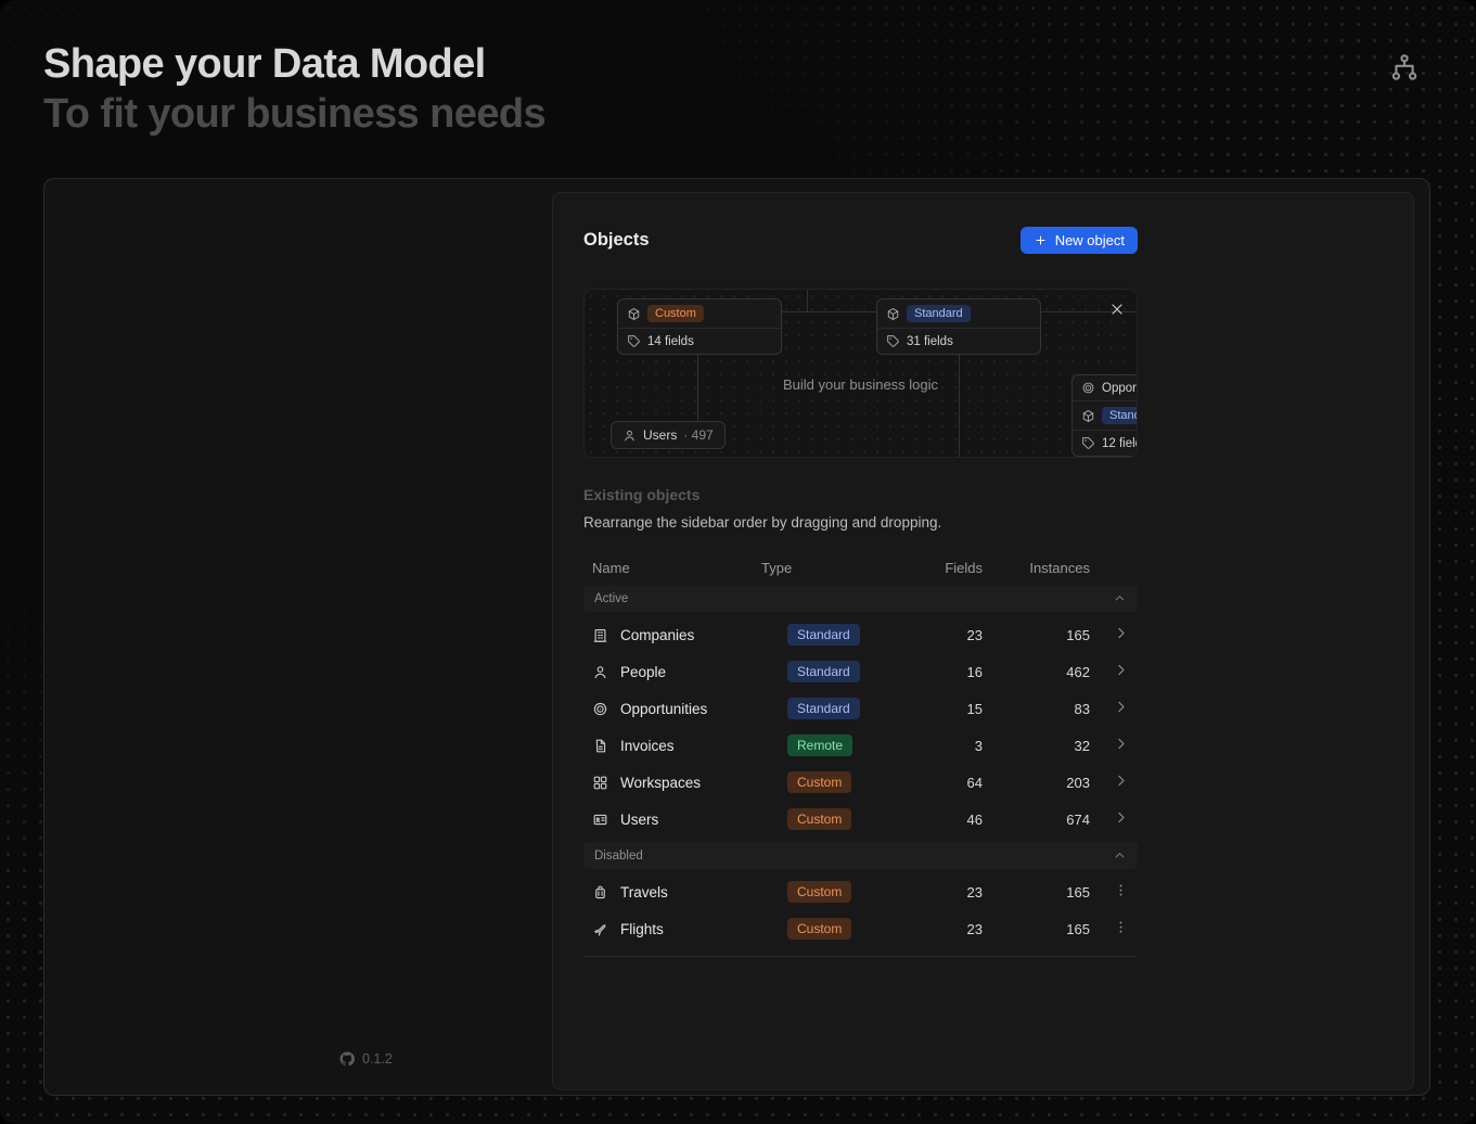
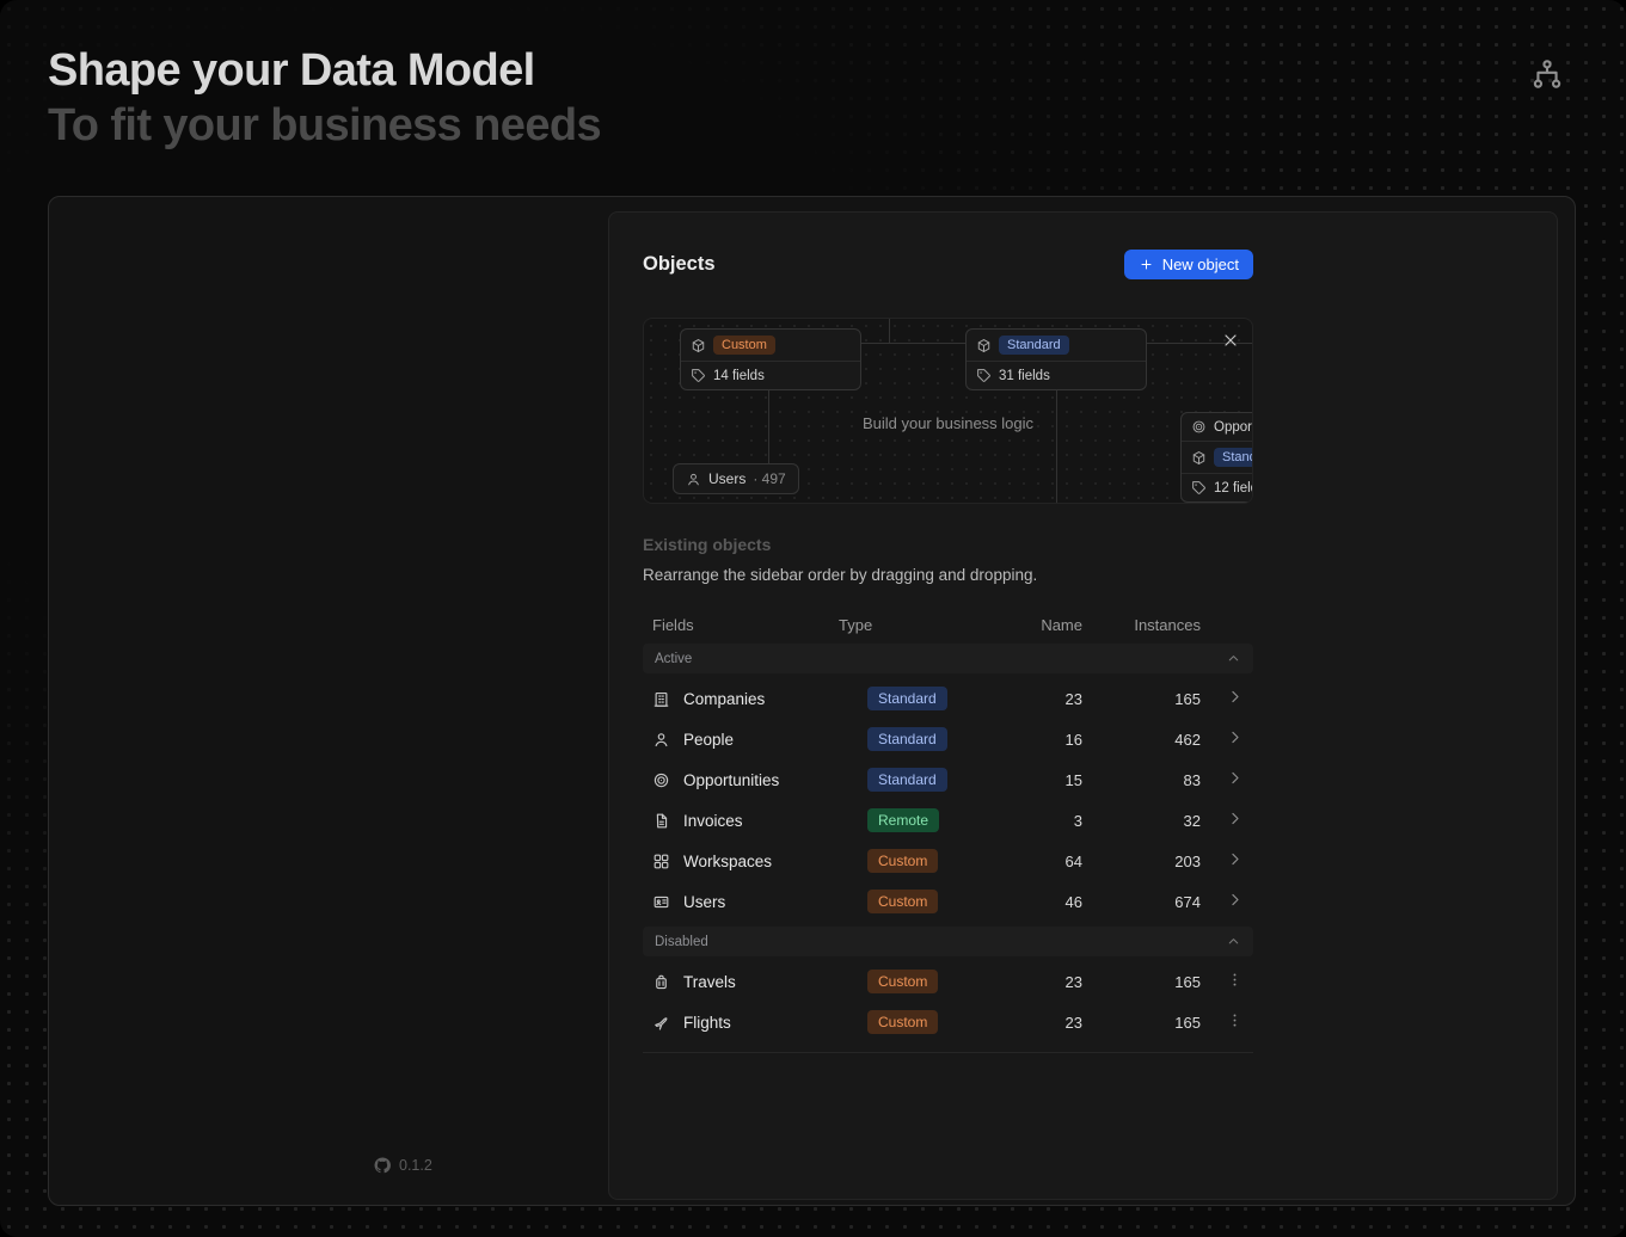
  Shape your Data Model
  To fit your business needs
  0.1.2
  Objects
  New object
  Custom
  14 fields
  Standard
  31 fields
  Users
  · 497
  12 fiel
  Build your business logic
  Existing objects
  Rearrange the sidebar order by dragging and dropping.
- Name
+ Fields
  Type
- Fields
+ Name
  Instances
  Active
  Companies
  Standard
  23
  165
  People
  Standard
  16
  462
  Opportunities
  Standard
  15
  83
  Invoices
  Remote
  3
  32
  Workspaces
  Custom
  64
  203
  Users
  Custom
  46
  674
  Disabled
  Travels
  Custom
  23
  165
  Flights
  Custom
  23
  165
